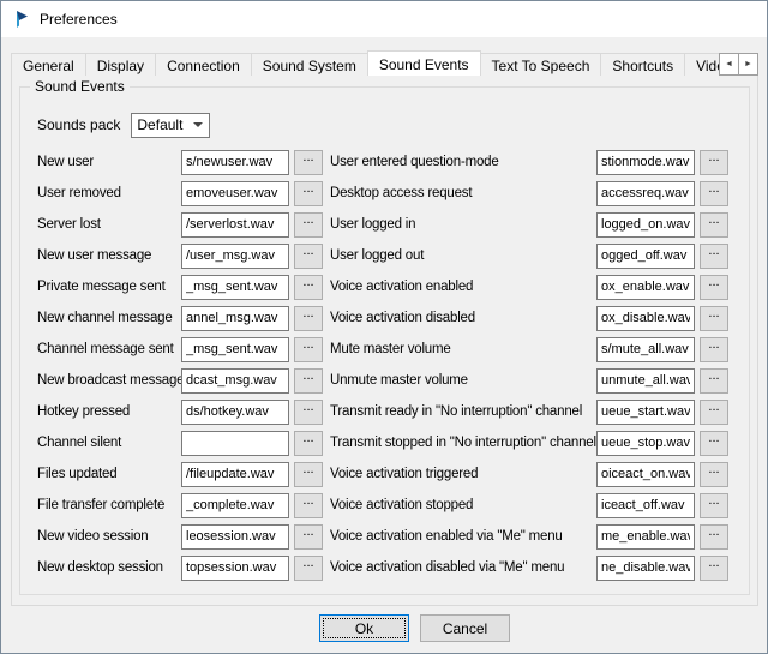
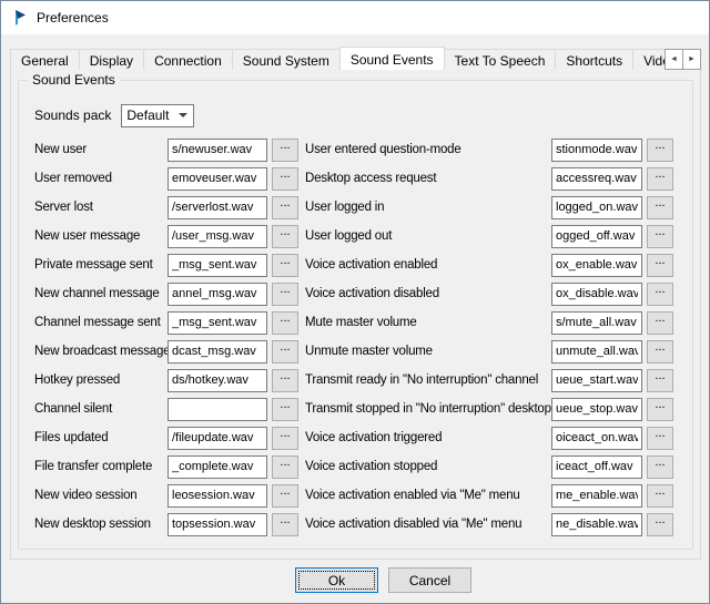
  Preferences
  General
  Display
  Connection
  Sound System
  Sound Events
  Text To Speech
  Shortcuts
  Sound Events
  Sounds pack
  Default
  New user
  s/newuser.wav
  ...
  User removed
  emoveuser.wav
  ...
  Server lost
  /serverlost.wav
  ...
  New user message
  /user_msg.wav
  ...
  Private message sent
  _msg_sent.wav
  ...
  New channel message
  annel_msg.wav
  ...
  Channel message sent
  _msg_sent.wav
  ...
  New broadcast messag
  dcast_msg.wav
  ...
  Hotkey pressed
  ds/hotkey.wav
  ...
  Channel silent
  ...
  Files updated
  /fileupdate.wav
  ...
  File transfer complete
  _complete.wav
  ...
  New video session
  leosession.wav
  ...
  New desktop session
  topsession.wav
  ...
  User entered question-mode
  stionmode.wav
  ...
  Desktop access request
  accessreq.wav
  ...
  User logged in
  logged_on.wav
  ...
  User logged out
  ogged_off.wav
  ...
  Voice activation enabled
  ox_enable.wav
  ...
  Voice activation disabled
  ox_disable.wav
  ...
  Mute master volume
  s/mute_all.wav
  ...
  Unmute master volume
  unmute_all.wav
  ...
  Transmit ready in "No interruption" channel
  ueue_start.wav
  ...
- Transmit stopped in "No interruption" channel
+ Transmit stopped in "No interruption" desktop
  ueue_stop.wav
  ...
  Voice activation triggered
  oiceact_on.wav
  ...
  Voice activation stopped
  iceact_off.wav
  ...
  Voice activation enabled via "Me" menu
  me_enable.wa
  ...
  Voice activation disabled via "Me" menu
  ne_disable.wav
  ...
  Ok
  Cancel
